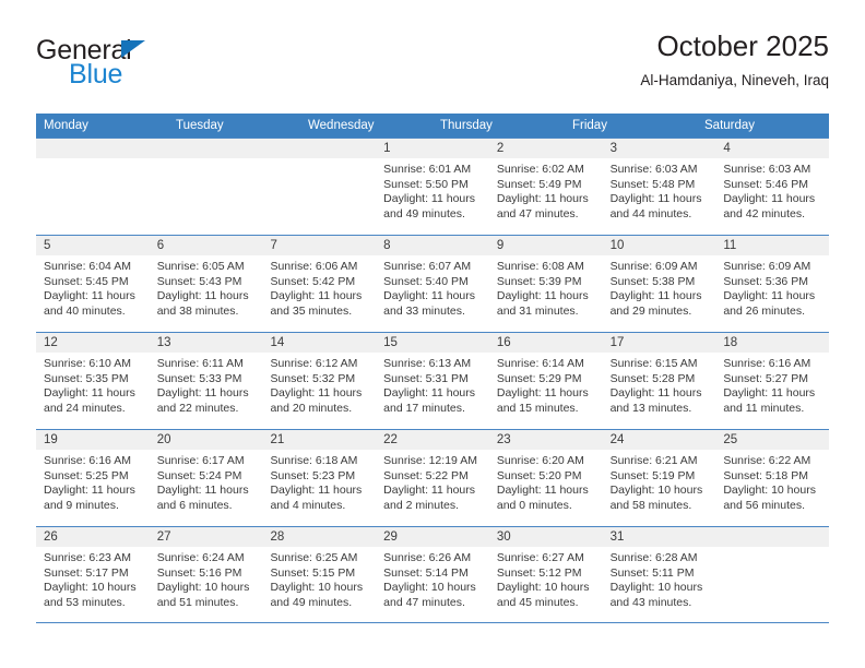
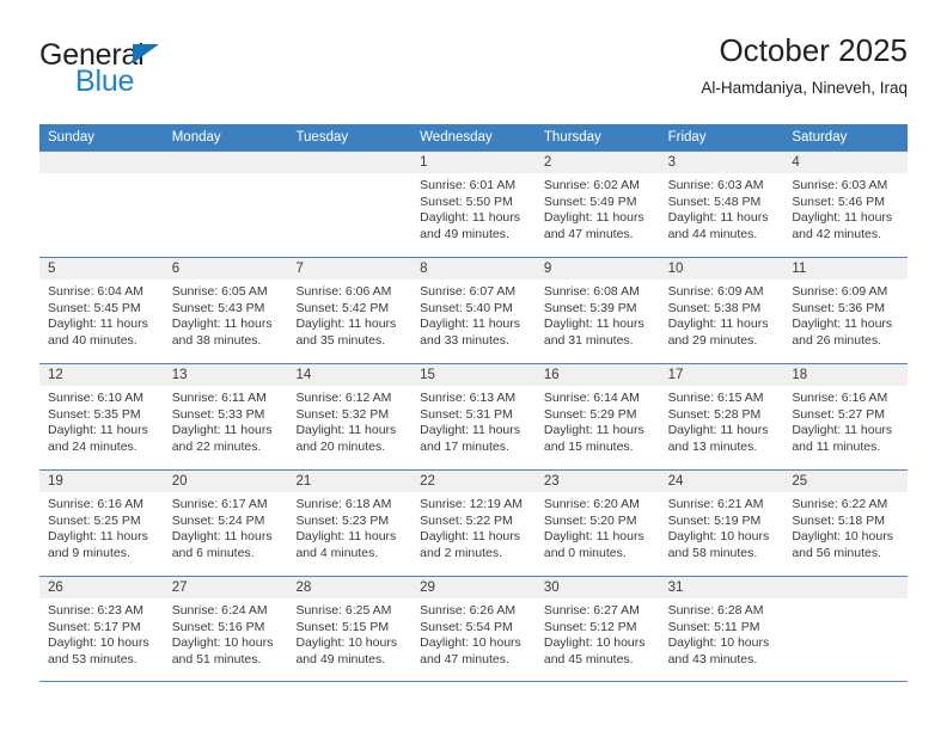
  General
  Blue
  October 2025
  Al-Hamdaniya, Nineveh, Iraq
+ Sunday
  Monday
  Tuesday
  Wednesday
  Thursday
  Friday
  Saturday
  1
  Sunrise: 6:01 AM
  Sunset: 5:50 PM
  Daylight: 11 hours
  and 49 minutes.
  2
  Sunrise: 6:02 AM
  Sunset: 5:49 PM
  Daylight: 11 hours
  and 47 minutes.
  3
  Sunrise: 6:03 AM
  Sunset: 5:48 PM
  Daylight: 11 hours
  and 44 minutes.
  4
  Sunrise: 6:03 AM
  Sunset: 5:46 PM
  Daylight: 11 hours
  and 42 minutes.
  5
  Sunrise: 6:04 AM
  Sunset: 5:45 PM
  Daylight: 11 hours
  and 40 minutes.
  6
  Sunrise: 6:05 AM
  Sunset: 5:43 PM
  Daylight: 11 hours
  and 38 minutes.
  7
  Sunrise: 6:06 AM
  Sunset: 5:42 PM
  Daylight: 11 hours
  and 35 minutes.
  8
  Sunrise: 6:07 AM
  Sunset: 5:40 PM
  Daylight: 11 hours
  and 33 minutes.
  9
  Sunrise: 6:08 AM
  Sunset: 5:39 PM
  Daylight: 11 hours
  and 31 minutes.
  10
  Sunrise: 6:09 AM
  Sunset: 5:38 PM
  Daylight: 11 hours
  and 29 minutes.
  11
  Sunrise: 6:09 AM
  Sunset: 5:36 PM
  Daylight: 11 hours
  and 26 minutes.
  12
  Sunrise: 6:10 AM
  Sunset: 5:35 PM
  Daylight: 11 hours
  and 24 minutes.
  13
  Sunrise: 6:11 AM
  Sunset: 5:33 PM
  Daylight: 11 hours
  and 22 minutes.
  14
  Sunrise: 6:12 AM
  Sunset: 5:32 PM
  Daylight: 11 hours
  and 20 minutes.
  15
  Sunrise: 6:13 AM
  Sunset: 5:31 PM
  Daylight: 11 hours
  and 17 minutes.
  16
  Sunrise: 6:14 AM
  Sunset: 5:29 PM
  Daylight: 11 hours
  and 15 minutes.
  17
  Sunrise: 6:15 AM
  Sunset: 5:28 PM
  Daylight: 11 hours
  and 13 minutes.
  18
  Sunrise: 6:16 AM
  Sunset: 5:27 PM
  Daylight: 11 hours
  and 11 minutes.
  19
  Sunrise: 6:16 AM
  Sunset: 5:25 PM
  Daylight: 11 hours
  and 9 minutes.
  20
  Sunrise: 6:17 AM
  Sunset: 5:24 PM
  Daylight: 11 hours
  and 6 minutes.
  21
  Sunrise: 6:18 AM
  Sunset: 5:23 PM
  Daylight: 11 hours
  and 4 minutes.
  22
  Sunrise: 12:19 AM
  Sunset: 5:22 PM
  Daylight: 11 hours
  and 2 minutes.
  23
  Sunrise: 6:20 AM
  Sunset: 5:20 PM
  Daylight: 11 hours
  and 0 minutes.
  24
  Sunrise: 6:21 AM
  Sunset: 5:19 PM
  Daylight: 10 hours
  and 58 minutes.
  25
  Sunrise: 6:22 AM
  Sunset: 5:18 PM
  Daylight: 10 hours
  and 56 minutes.
  26
  Sunrise: 6:23 AM
  Sunset: 5:17 PM
  Daylight: 10 hours
  and 53 minutes.
  27
  Sunrise: 6:24 AM
  Sunset: 5:16 PM
  Daylight: 10 hours
  and 51 minutes.
  28
  Sunrise: 6:25 AM
  Sunset: 5:15 PM
  Daylight: 10 hours
  and 49 minutes.
  29
  Sunrise: 6:26 AM
- Sunset: 5:14 PM
+ Sunset: 5:54 PM
  Daylight: 10 hours
  and 47 minutes.
  30
  Sunrise: 6:27 AM
  Sunset: 5:12 PM
  Daylight: 10 hours
  and 45 minutes.
  31
  Sunrise: 6:28 AM
  Sunset: 5:11 PM
  Daylight: 10 hours
  and 43 minutes.
